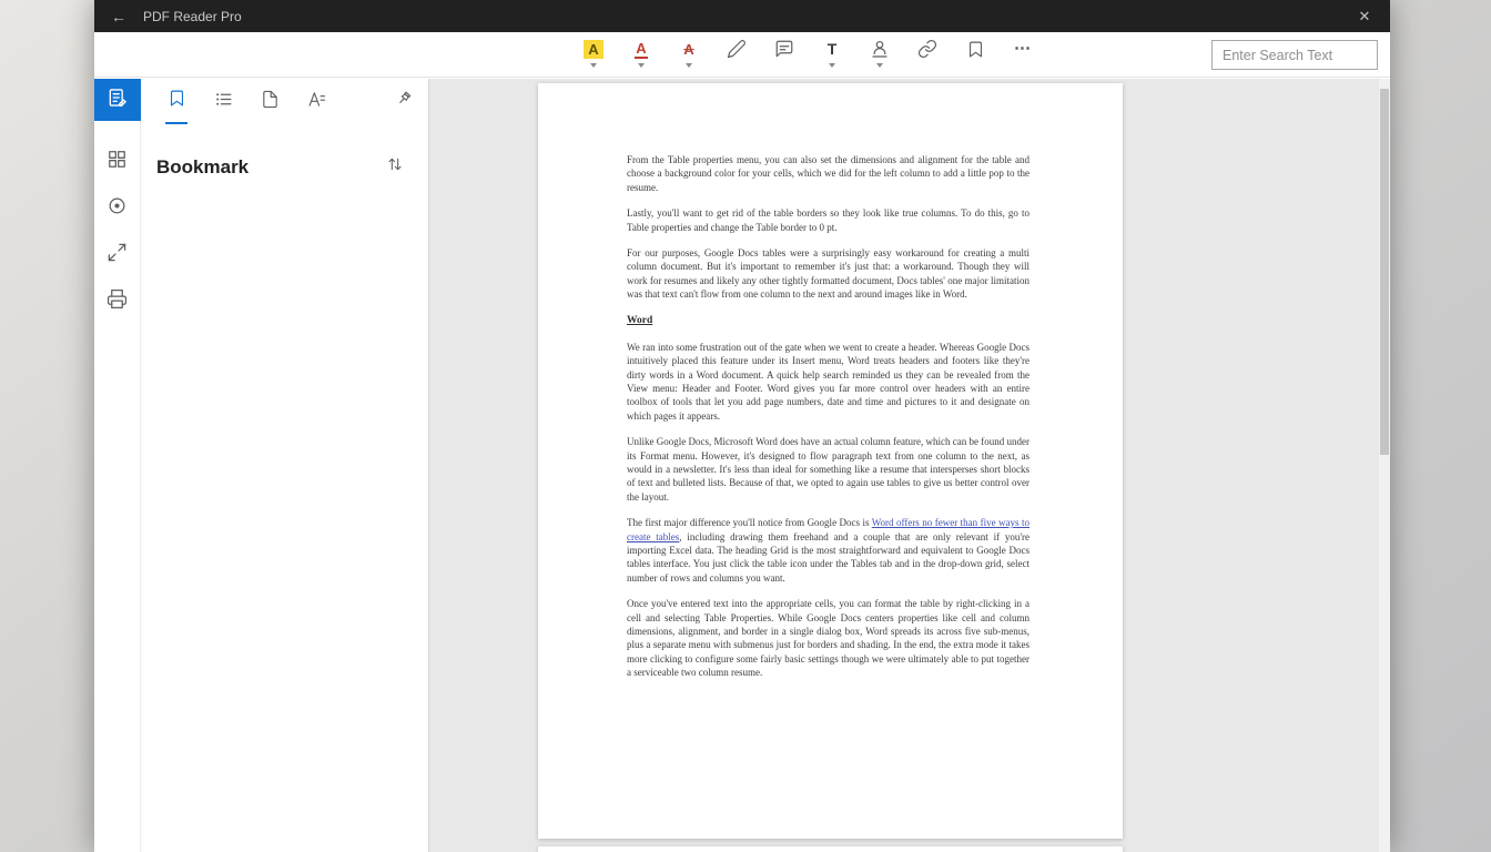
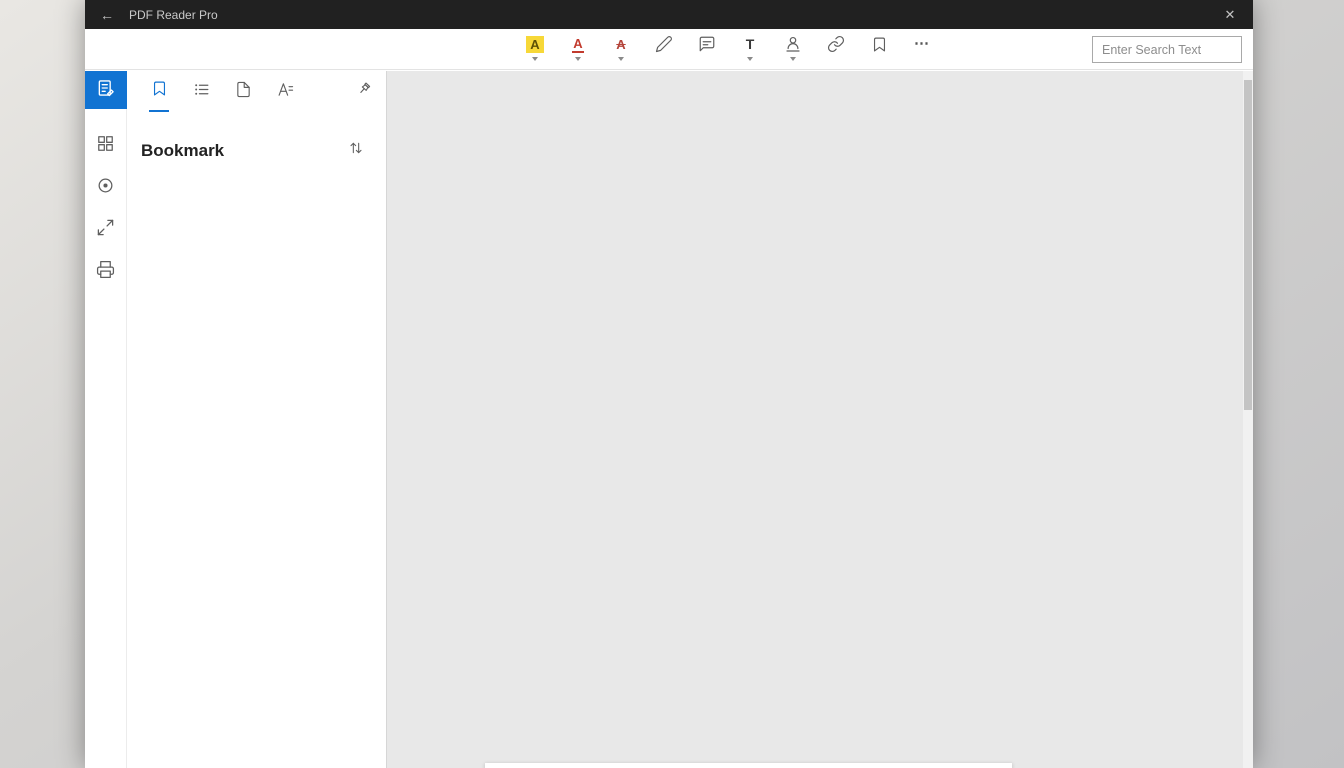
  ←
  PDF Reader Pro
  ✕
  A
  A
  A
  T
  ⋯
  Enter Search Text
  Bookmark
- From the Table properties menu, you can also set the dimensions and alignment for the table and choose a background color for your cells, which we did for the left column to add a little pop to the resume.
- Lastly, you'll want to get rid of the table borders so they look like true columns. To do this, go to Table properties and change the Table border to 0 pt.
- For our purposes, Google Docs tables were a surprisingly easy workaround for creating a multi column document. But it's important to remember it's just that: a workaround. Though they will work for resumes and likely any other tightly formatted document, Docs tables' one major limitation was that text can't flow from one column to the next and around images like in Word.
- Word
- We ran into some frustration out of the gate when we went to create a header. Whereas Google Docs intuitively placed this feature under its Insert menu, Word treats headers and footers like they're dirty words in a Word document. A quick help search reminded us they can be revealed from the View menu: Header and Footer. Word gives you far more control over headers with an entire toolbox of tools that let you add page numbers, date and time and pictures to it and designate on which pages it appears.
- Unlike Google Docs, Microsoft Word does have an actual column feature, which can be found under its Format menu. However, it's designed to flow paragraph text from one column to the next, as would in a newsletter. It's less than ideal for something like a resume that intersperses short blocks of text and bulleted lists. Because of that, we opted to again use tables to give us better control over the layout.
- The first major difference you'll notice from Google Docs is Word offers no fewer than five ways to create tables, including drawing them freehand and a couple that are only relevant if you're importing Excel data. The heading Grid is the most straightforward and equivalent to Google Docs tables interface. You just click the table icon under the Tables tab and in the drop-down grid, select number of rows and columns you want.
- Once you've entered text into the appropriate cells, you can format the table by right-clicking in a cell and selecting Table Properties. While Google Docs centers properties like cell and column dimensions, alignment, and border in a single dialog box, Word spreads its across five sub-menus, plus a separate menu with submenus just for borders and shading. In the end, the extra mode it takes more clicking to configure some fairly basic settings though we were ultimately able to put together a serviceable two column resume.
